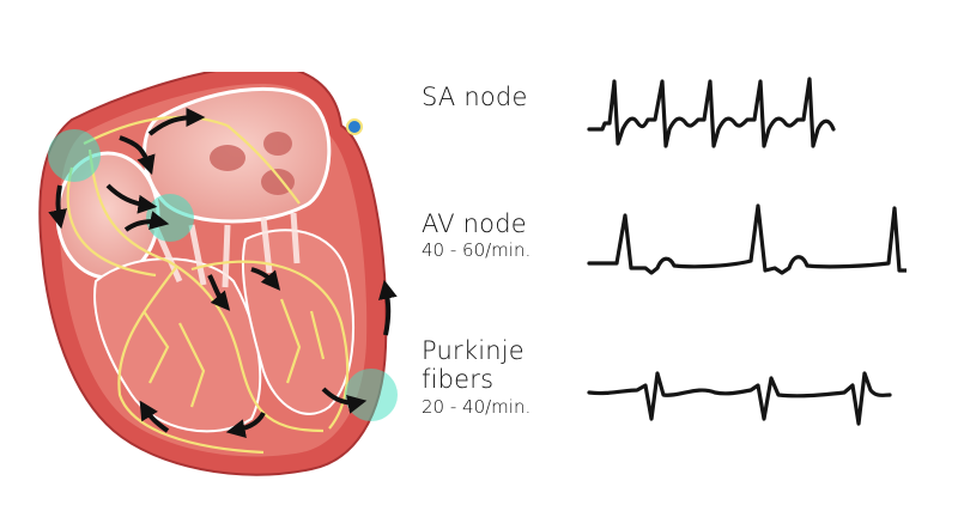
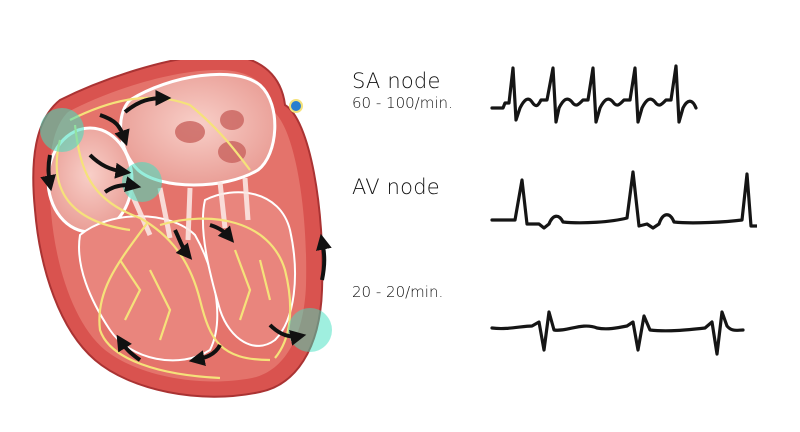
  SA node
+ 60 - 100/min.
  AV node
- 40 - 60/min.
- Purkinje
- fibers
- 20 - 40/min.
+ 20 - 20/min.
